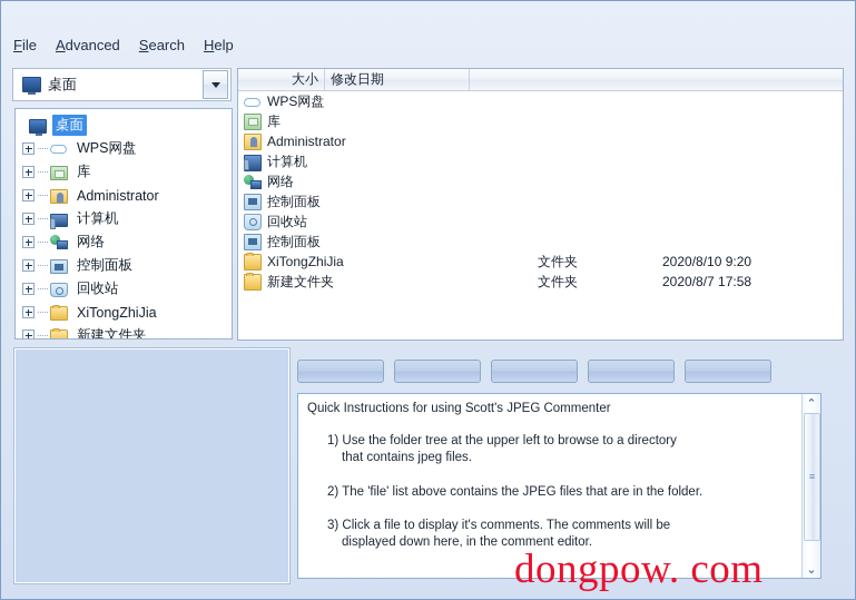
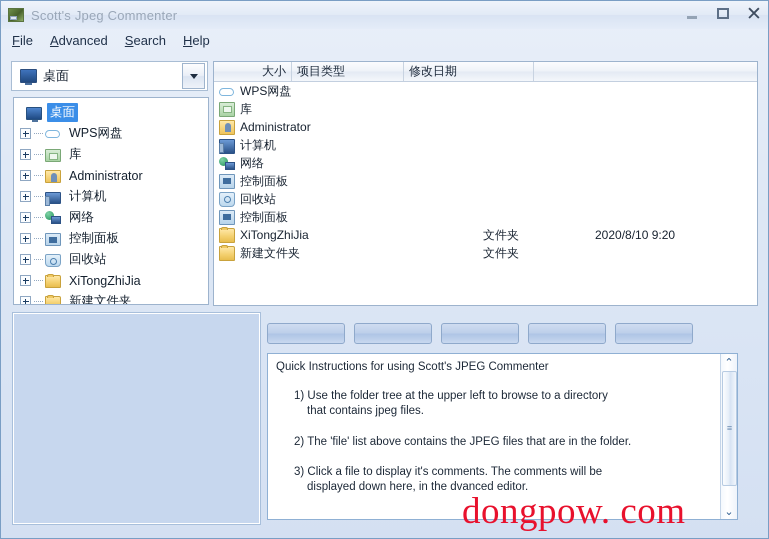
+ Scott's Jpeg Commenter
+ ✕
  File
  Advanced
  Search
  Help
  桌面
  桌面
  WPS网盘
  库
  Administrator
  计算机
  网络
  控制面板
  回收站
  XiTongZhiJia
  新建文件夹
  大小
+ 项目类型
  修改日期
  WPS网盘
  库
  Administrator
  计算机
  网络
  控制面板
  回收站
  控制面板
  XiTongZhiJia
  文件夹
  2020/8/10 9:20
  新建文件夹
  文件夹
- 2020/8/7 17:58
  Quick Instructions for using Scott's JPEG Commenter
  1) Use the folder tree at the upper left to browse to a directory
  that contains jpeg files.
  2) The 'file' list above contains the JPEG files that are in the folder.
  3) Click a file to display it's comments. The comments will be
- displayed down here, in the comment editor.
+ displayed down here, in the dvanced editor.
  ⌃
  ≡
  ⌄
  dongpow. com
